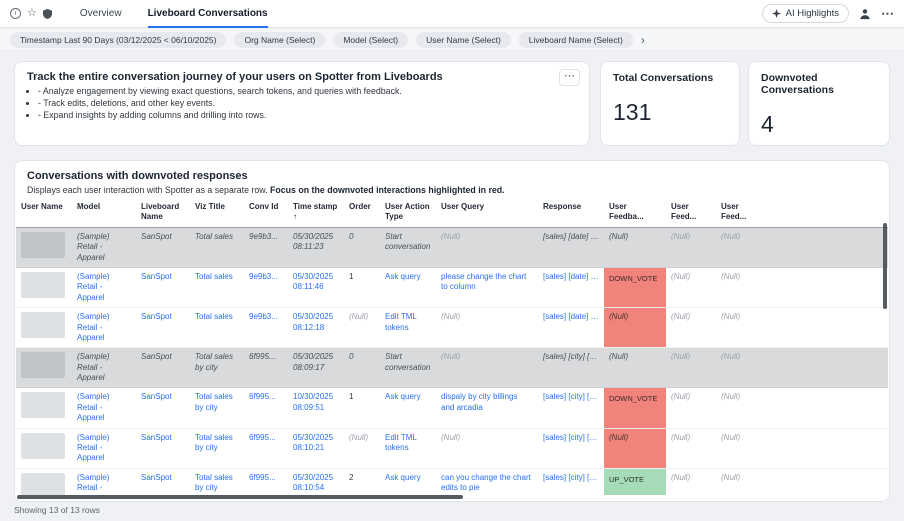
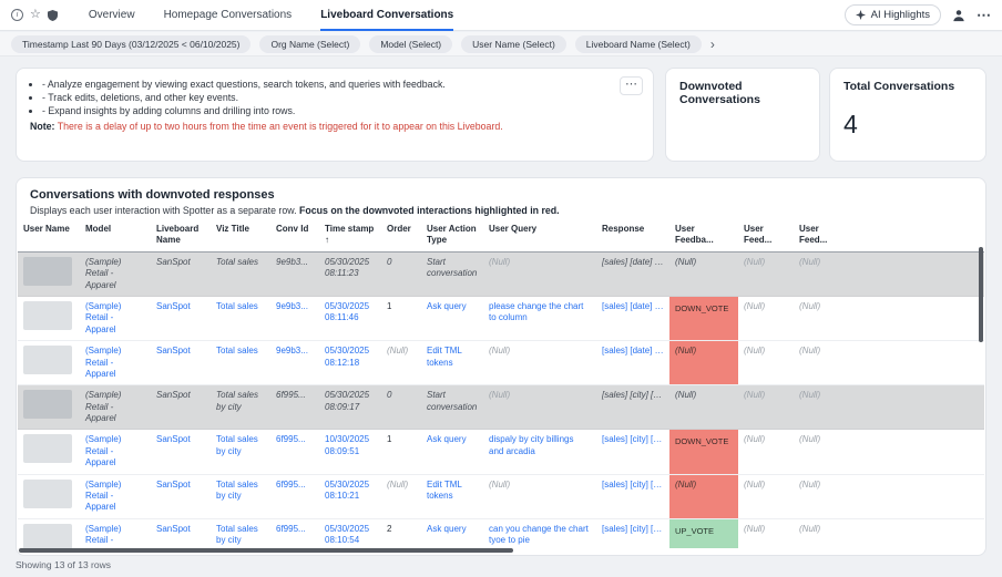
  ☆
  Overview
+ Homepage Conversations
  Liveboard Conversations
  AI Highlights
  ⋯
  Timestamp Last 90 Days (03/12/2025 < 06/10/2025)
  Org Name (Select)
  Model (Select)
  User Name (Select)
  Liveboard Name (Select)
  ›
- Track the entire conversation journey of your users on Spotter from Liveboards
  - Analyze engagement by viewing exact questions, search tokens, and queries with feedback.
  - Track edits, deletions, and other key events.
  - Expand insights by adding columns and drilling into rows.
+ Note: There is a delay of up to two hours from the time an event is triggered for it to appear on this Liveboard.
  ⋯
- Total Conversations
+ Downvoted Conversations
- 131
- Downvoted Conversations
+ Total Conversations
  4
  Conversations with downvoted responses
  Displays each user interaction with Spotter as a separate row. Focus on the downvoted interactions highlighted in red.
  User Name	Model	Liveboard Name	Viz Title	Conv Id	Time stamp ↑	Order	User Action Type	User Query	Response	User Feedba...	User Feed...	User Feed...
  	(Sample) Retail - Apparel	SanSpot	Total sales	9e9b3...	05/30/2025 08:11:23	0	Start conversation	(Null)	[sales] [date] = 'la	(Null)	(Null)	(Null)
  	(Sample) Retail - Apparel	SanSpot	Total sales	9e9b3...	05/30/2025 08:11:46	1	Ask query	please change the chart to column	[sales] [date] = 'la	DOWN_VOTE	(Null)	(Null)
  	(Sample) Retail - Apparel	SanSpot	Total sales	9e9b3...	05/30/2025 08:12:18	(Null)	Edit TML tokens	(Null)	[sales] [date] = 'la	(Null)	(Null)	(Null)
  	(Sample) Retail - Apparel	SanSpot	Total sales by city	6f995...	05/30/2025 08:09:17	0	Start conversation	(Null)	[sales] [city] [date	(Null)	(Null)	(Null)
  	(Sample) Retail - Apparel	SanSpot	Total sales by city	6f995...	10/30/2025 08:09:51	1	Ask query	dispaly by city billings and arcadia	[sales] [city] [date	DOWN_VOTE	(Null)	(Null)
  	(Sample) Retail - Apparel	SanSpot	Total sales by city	6f995...	05/30/2025 08:10:21	(Null)	Edit TML tokens	(Null)	[sales] [city] [date	(Null)	(Null)	(Null)
- 	(Sample) Retail -	SanSpot	Total sales by city	6f995...	05/30/2025 08:10:54	2	Ask query	can you change the chart edits to pie	[sales] [city] [date	UP_VOTE	(Null)	(Null)
+ 	(Sample) Retail -	SanSpot	Total sales by city	6f995...	05/30/2025 08:10:54	2	Ask query	can you change the chart tyoe to pie	[sales] [city] [date	UP_VOTE	(Null)	(Null)
  Showing 13 of 13 rows
